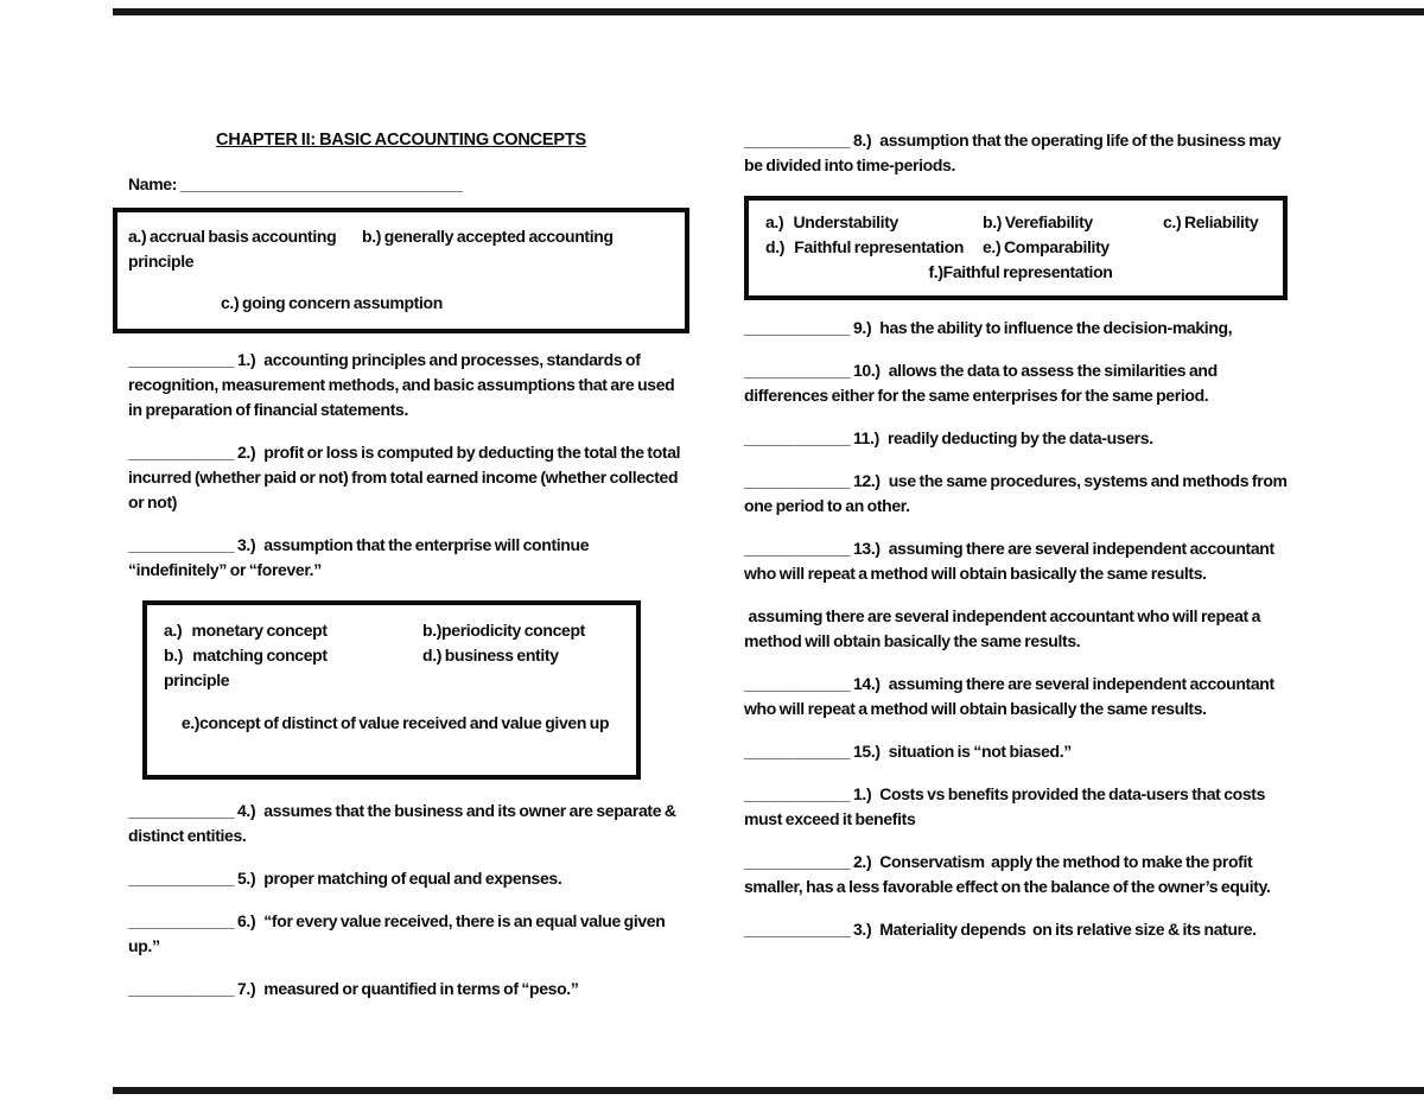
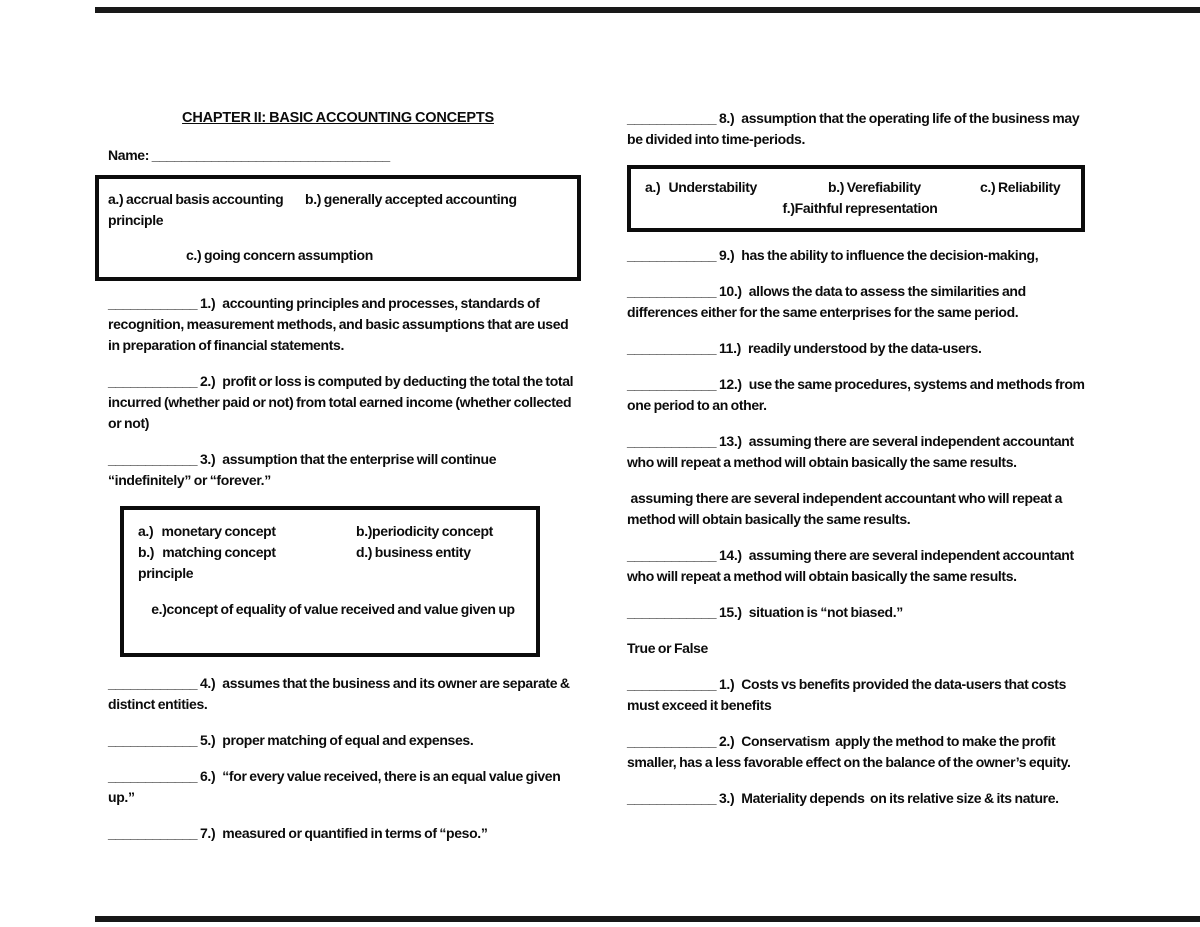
  CHAPTER II: BASIC ACCOUNTING CONCEPTS
  Name: ________________________________
  a.) accrual basis accounting b.) generally accepted accounting principle
  c.) going concern assumption
  ____________ 1.) accounting principles and processes, standards of recognition, measurement methods, and basic assumptions that are used in preparation of financial statements.
  ____________ 2.) profit or loss is computed by deducting the total the total incurred (whether paid or not) from total earned income (whether collected or not)
  ____________ 3.) assumption that the enterprise will continue “indefinitely” or “forever.”
  a.) monetary concept b.)periodicity concept
  b.) matching concept d.) business entity principle
- e.)concept of distinct of value received and value given up
+ e.)concept of equality of value received and value given up
  ____________ 4.) assumes that the business and its owner are separate & distinct entities.
  ____________ 5.) proper matching of equal and expenses.
  ____________ 6.) “for every value received, there is an equal value given up.”
  ____________ 7.) measured or quantified in terms of “peso.”
  ____________ 8.) assumption that the operating life of the business may be divided into time-periods.
  a.) Understability b.) Verefiability c.) Reliability
- d.) Faithful representation e.) Comparability
  f.)Faithful representation
  ____________ 9.) has the ability to influence the decision-making,
  ____________ 10.) allows the data to assess the similarities and differences either for the same enterprises for the same period.
- ____________ 11.) readily deducting by the data-users.
+ ____________ 11.) readily understood by the data-users.
  ____________ 12.) use the same procedures, systems and methods from one period to an other.
  ____________ 13.) assuming there are several independent accountant who will repeat a method will obtain basically the same results.
  assuming there are several independent accountant who will repeat a method will obtain basically the same results.
  ____________ 14.) assuming there are several independent accountant who will repeat a method will obtain basically the same results.
  ____________ 15.) situation is “not biased.”
+ True or False
  ____________ 1.) Costs vs benefits provided the data-users that costs must exceed it benefits
  ____________ 2.) Conservatism apply the method to make the profit smaller, has a less favorable effect on the balance of the owner’s equity.
  ____________ 3.) Materiality depends on its relative size & its nature.
